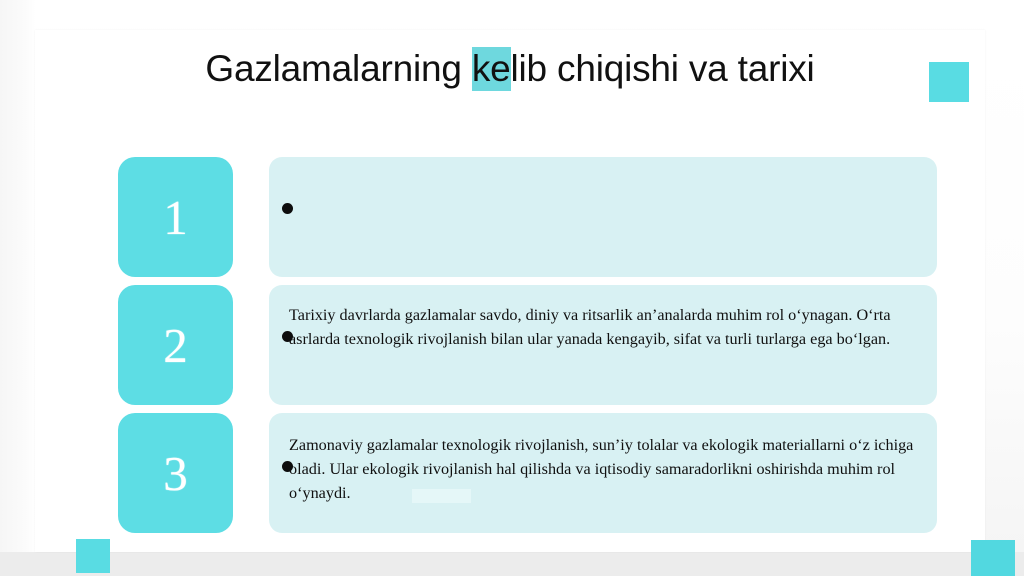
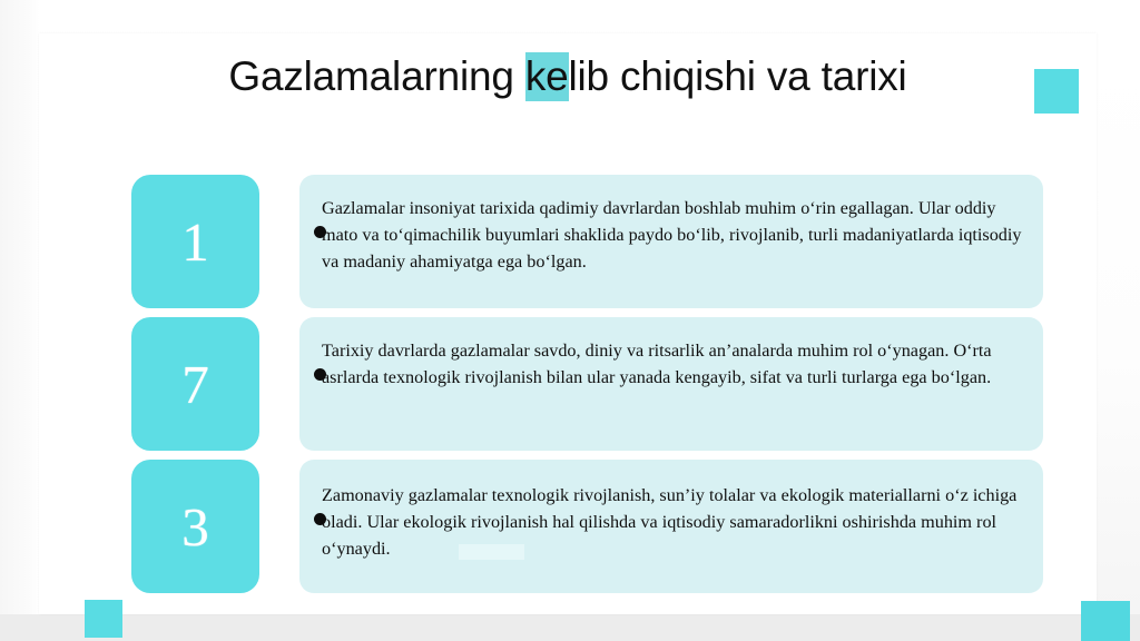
  Gazlamalarning kelib chiqishi va tarixi
  1
+ Gazlamalar insoniyat tarixida qadimiy davrlardan boshlab muhim o‘rin egallagan. Ular oddiy mato va to‘qimachilik buyumlari shaklida paydo bo‘lib, rivojlanib, turli madaniyatlarda iqtisodiy va madaniy ahamiyatga ega bo‘lgan.
- 2
+ 7
  Tarixiy davrlarda gazlamalar savdo, diniy va ritsarlik an’analarda muhim rol o‘ynagan. O‘rta asrlarda texnologik rivojlanish bilan ular yanada kengayib, sifat va turli turlarga ega bo‘lgan.
  3
  Zamonaviy gazlamalar texnologik rivojlanish, sun’iy tolalar va ekologik materiallarni o‘z ichiga oladi. Ular ekologik rivojlanish hal qilishda va iqtisodiy samaradorlikni oshirishda muhim rol o‘ynaydi.
